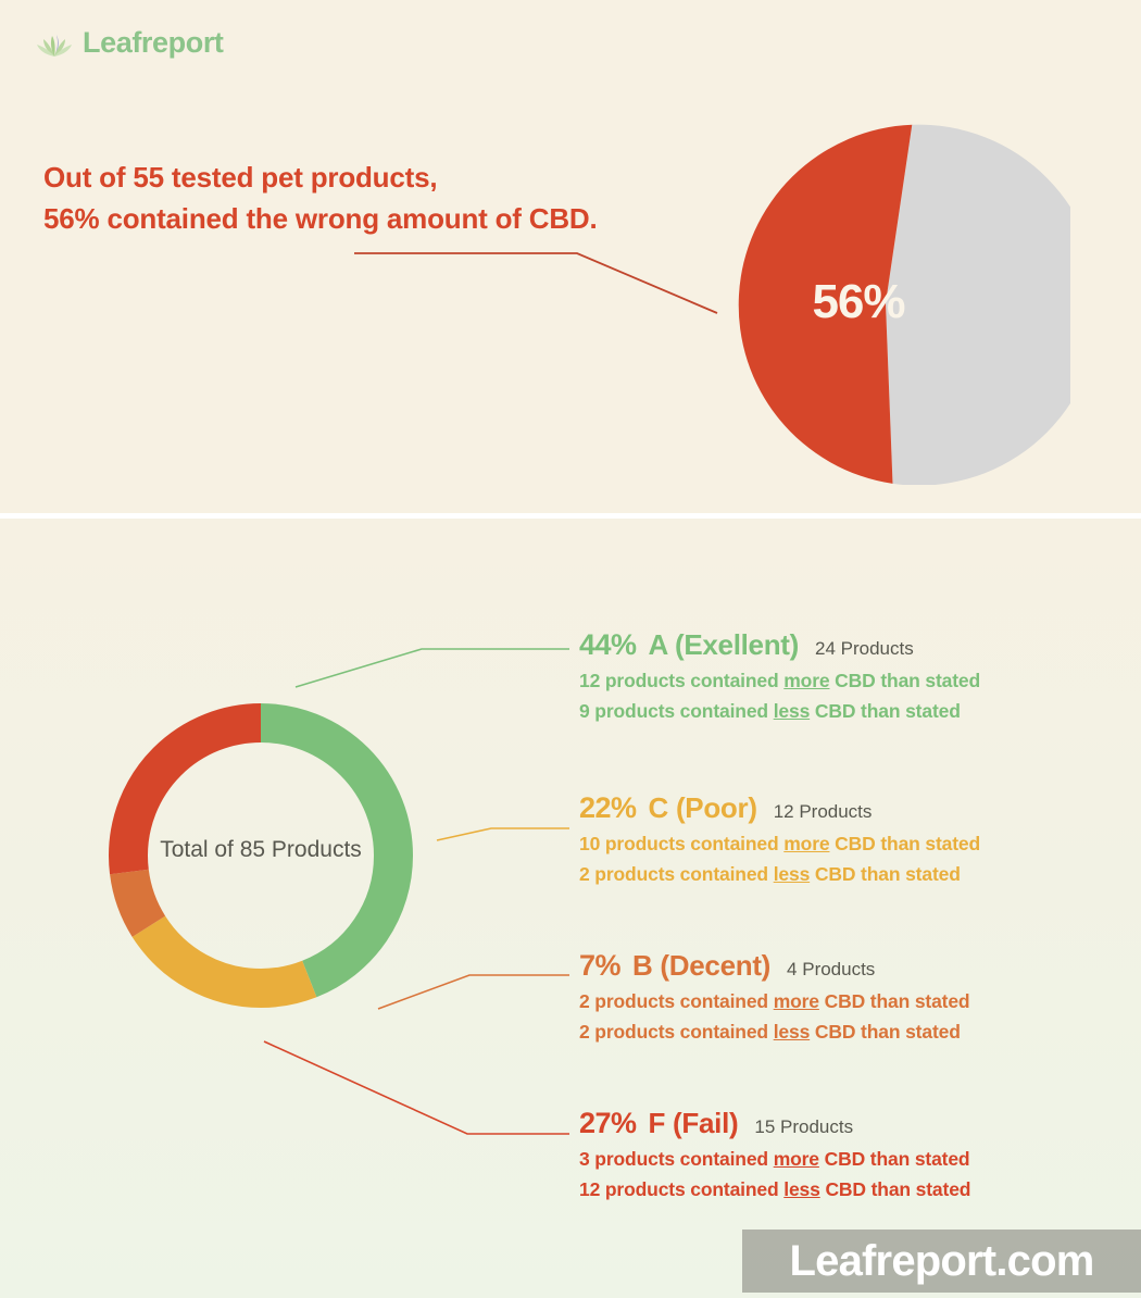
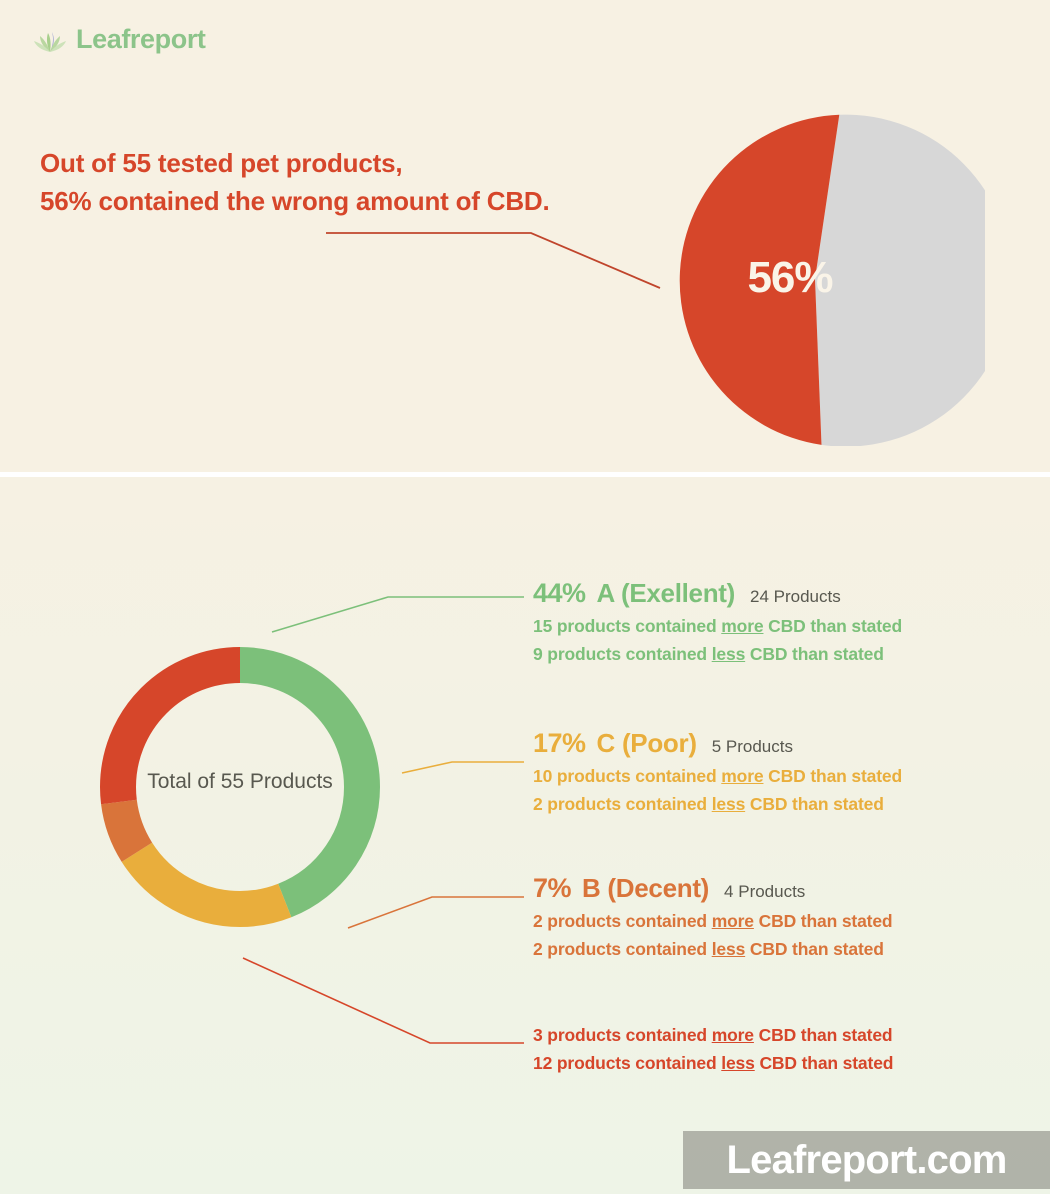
  Leafreport
  Out of 55 tested pet products,
  56% contained the wrong amount of CBD.
  56%
- Total of 85 Products
+ Total of 55 Products
  44%
  A (Exellent)
  24 Products
- 12 products contained more CBD than stated
+ 15 products contained more CBD than stated
  9 products contained less CBD than stated
- 22%
+ 17%
  C (Poor)
- 12 Products
+ 5 Products
  10 products contained more CBD than stated
  2 products contained less CBD than stated
  7%
  B (Decent)
  4 Products
  2 products contained more CBD than stated
  2 products contained less CBD than stated
- 27%
- F (Fail)
- 15 Products
  3 products contained more CBD than stated
  12 products contained less CBD than stated
  Leafreport.com
